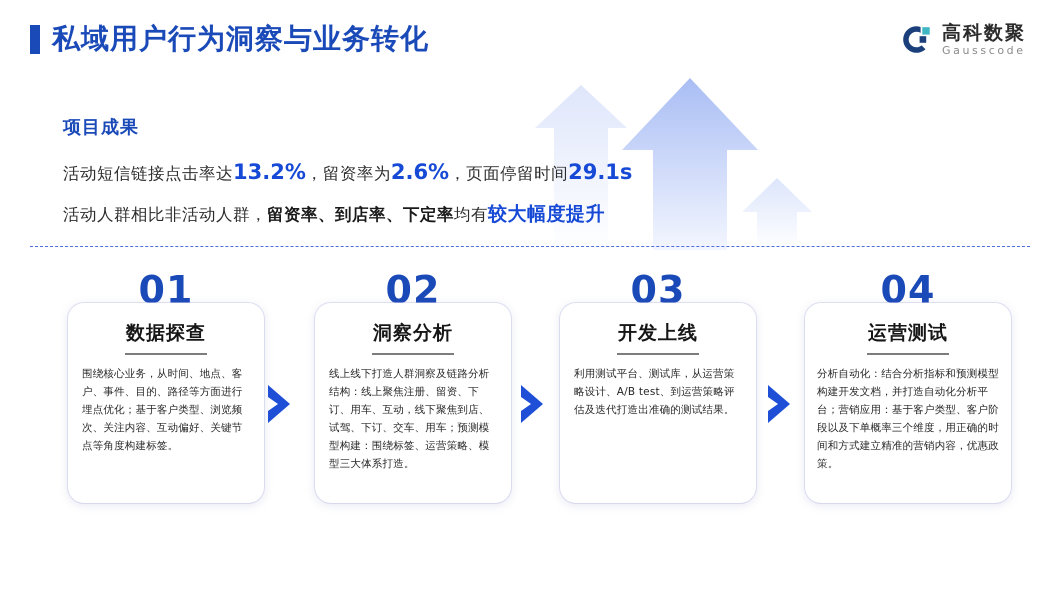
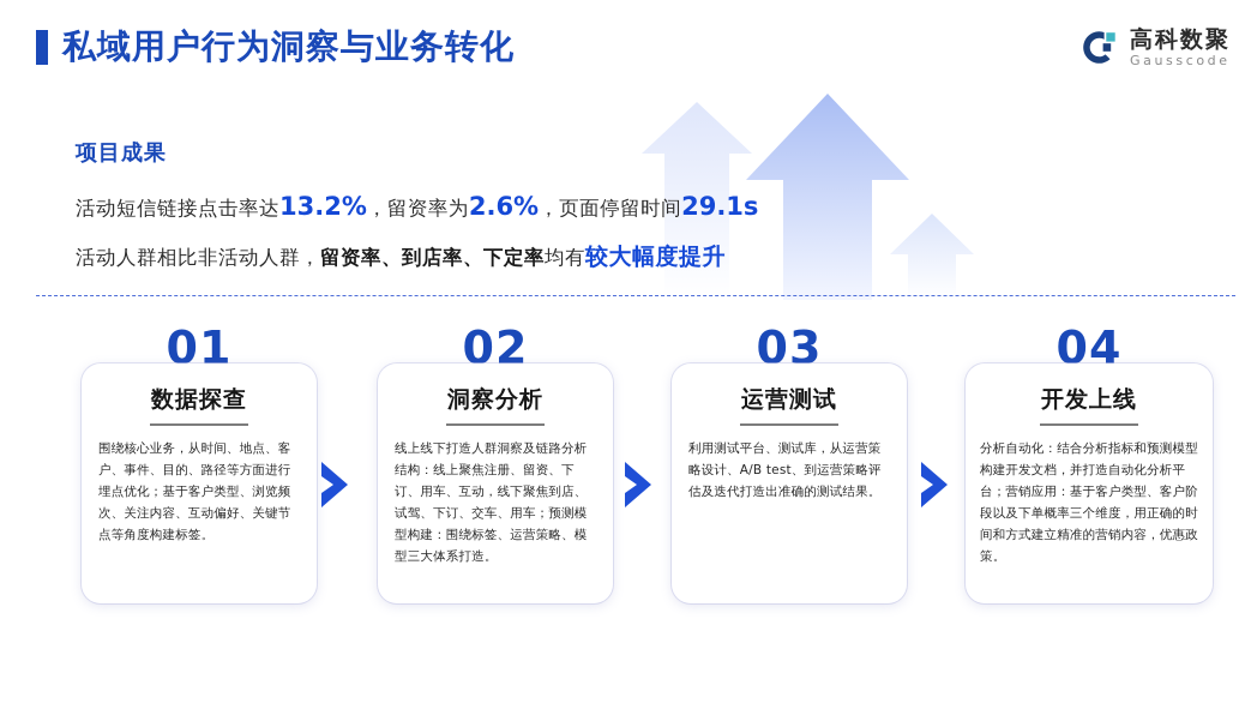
  私域用户行为洞察与业务转化
  高科数聚
  Gausscode
  项目成果
  活动短信链接点击率达13.2%，留资率为2.6%，页面停留时间29.1s
  活动人群相比非活动人群，留资率、到店率、下定率均有较大幅度提升
  01
  数据探查
  围绕核心业务，从时间、地点、客户、事件、目的、路径等方面进行埋点优化；基于客户类型、浏览频次、关注内容、互动偏好、关键节点等角度构建标签。
  02
  洞察分析
  线上线下打造人群洞察及链路分析结构：线上聚焦注册、留资、下订、用车、互动，线下聚焦到店、试驾、下订、交车、用车；预测模型构建：围绕标签、运营策略、模型三大体系打造。
  03
- 开发上线
+ 运营测试
  利用测试平台、测试库，从运营策略设计、A/B test、到运营策略评估及迭代打造出准确的测试结果。
  04
- 运营测试
+ 开发上线
  分析自动化：结合分析指标和预测模型构建开发文档，并打造自动化分析平台；营销应用：基于客户类型、客户阶段以及下单概率三个维度，用正确的时间和方式建立精准的营销内容，优惠政策。
